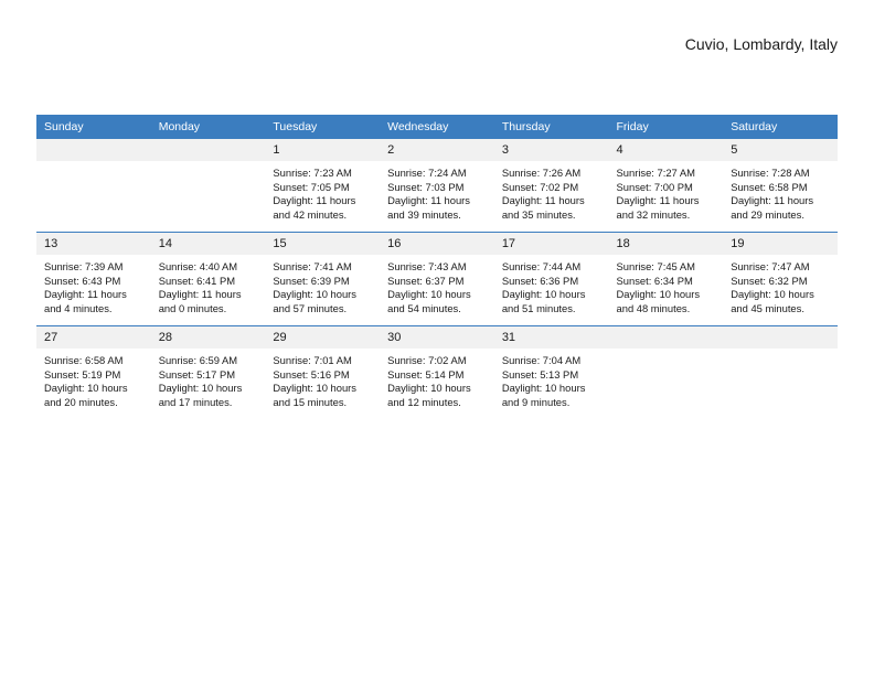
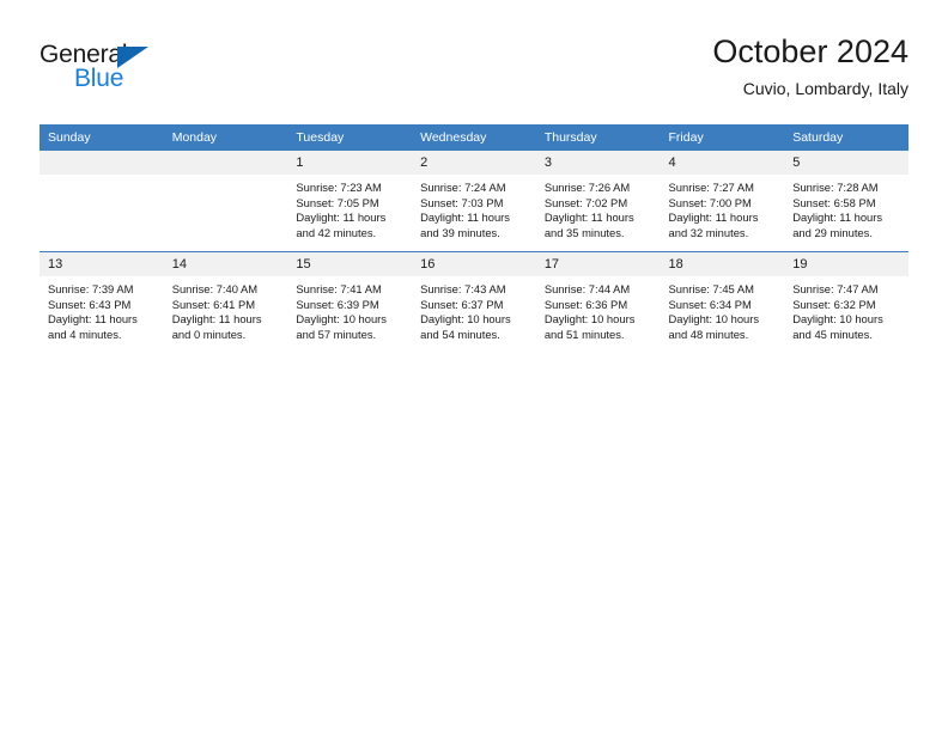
+ General
+ Blue
+ October 2024
  Cuvio, Lombardy, Italy
  Sunday	Monday	Tuesday	Wednesday	Thursday	Friday	Saturday
  		1Sunrise: 7:23 AMSunset: 7:05 PMDaylight: 11 hours and 42 minutes.	2Sunrise: 7:24 AMSunset: 7:03 PMDaylight: 11 hours and 39 minutes.	3Sunrise: 7:26 AMSunset: 7:02 PMDaylight: 11 hours and 35 minutes.	4Sunrise: 7:27 AMSunset: 7:00 PMDaylight: 11 hours and 32 minutes.	5Sunrise: 7:28 AMSunset: 6:58 PMDaylight: 11 hours and 29 minutes.
- 13Sunrise: 7:39 AMSunset: 6:43 PMDaylight: 11 hours and 4 minutes.	14Sunrise: 4:40 AMSunset: 6:41 PMDaylight: 11 hours and 0 minutes.	15Sunrise: 7:41 AMSunset: 6:39 PMDaylight: 10 hours and 57 minutes.	16Sunrise: 7:43 AMSunset: 6:37 PMDaylight: 10 hours and 54 minutes.	17Sunrise: 7:44 AMSunset: 6:36 PMDaylight: 10 hours and 51 minutes.	18Sunrise: 7:45 AMSunset: 6:34 PMDaylight: 10 hours and 48 minutes.	19Sunrise: 7:47 AMSunset: 6:32 PMDaylight: 10 hours and 45 minutes.
+ 13Sunrise: 7:39 AMSunset: 6:43 PMDaylight: 11 hours and 4 minutes.	14Sunrise: 7:40 AMSunset: 6:41 PMDaylight: 11 hours and 0 minutes.	15Sunrise: 7:41 AMSunset: 6:39 PMDaylight: 10 hours and 57 minutes.	16Sunrise: 7:43 AMSunset: 6:37 PMDaylight: 10 hours and 54 minutes.	17Sunrise: 7:44 AMSunset: 6:36 PMDaylight: 10 hours and 51 minutes.	18Sunrise: 7:45 AMSunset: 6:34 PMDaylight: 10 hours and 48 minutes.	19Sunrise: 7:47 AMSunset: 6:32 PMDaylight: 10 hours and 45 minutes.
- 27Sunrise: 6:58 AMSunset: 5:19 PMDaylight: 10 hours and 20 minutes.	28Sunrise: 6:59 AMSunset: 5:17 PMDaylight: 10 hours and 17 minutes.	29Sunrise: 7:01 AMSunset: 5:16 PMDaylight: 10 hours and 15 minutes.	30Sunrise: 7:02 AMSunset: 5:14 PMDaylight: 10 hours and 12 minutes.	31Sunrise: 7:04 AMSunset: 5:13 PMDaylight: 10 hours and 9 minutes.
